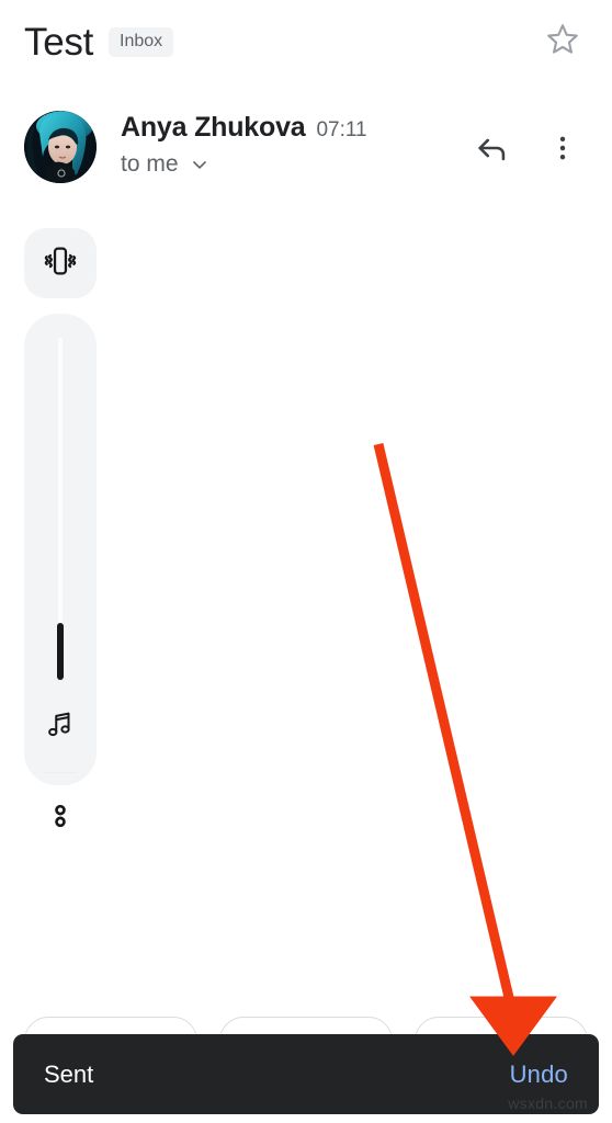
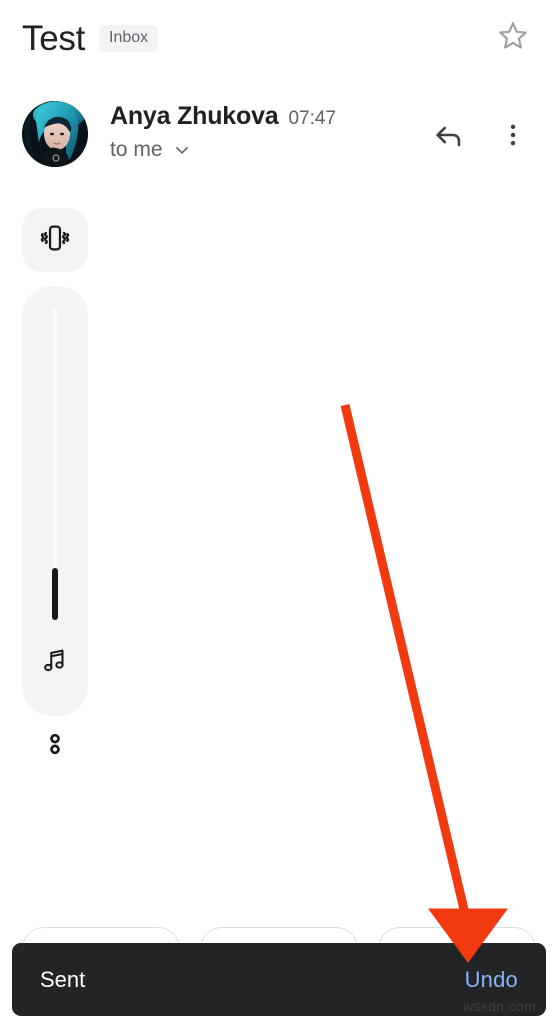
  Test
  Inbox
  Anya Zhukova
- 07:11
+ 07:47
  to me
  Sent
  Undo
  wsxdn.com
